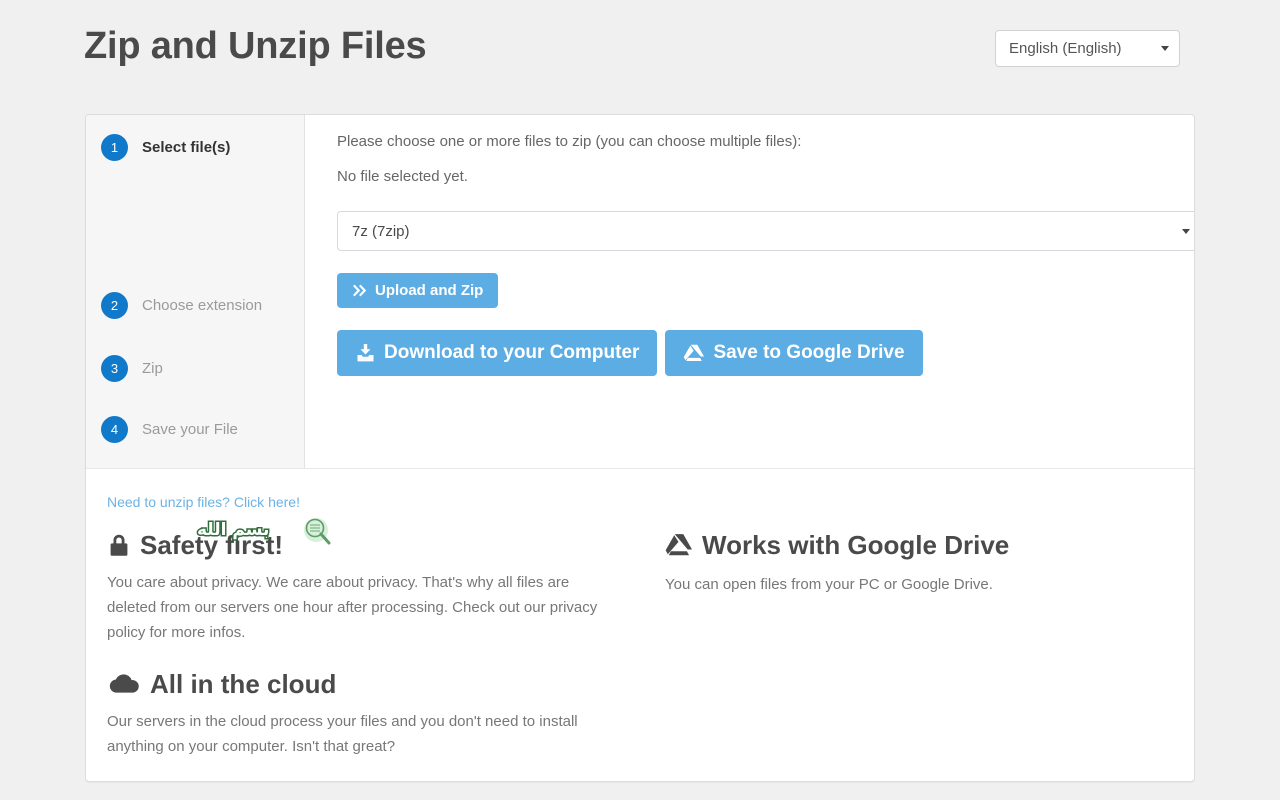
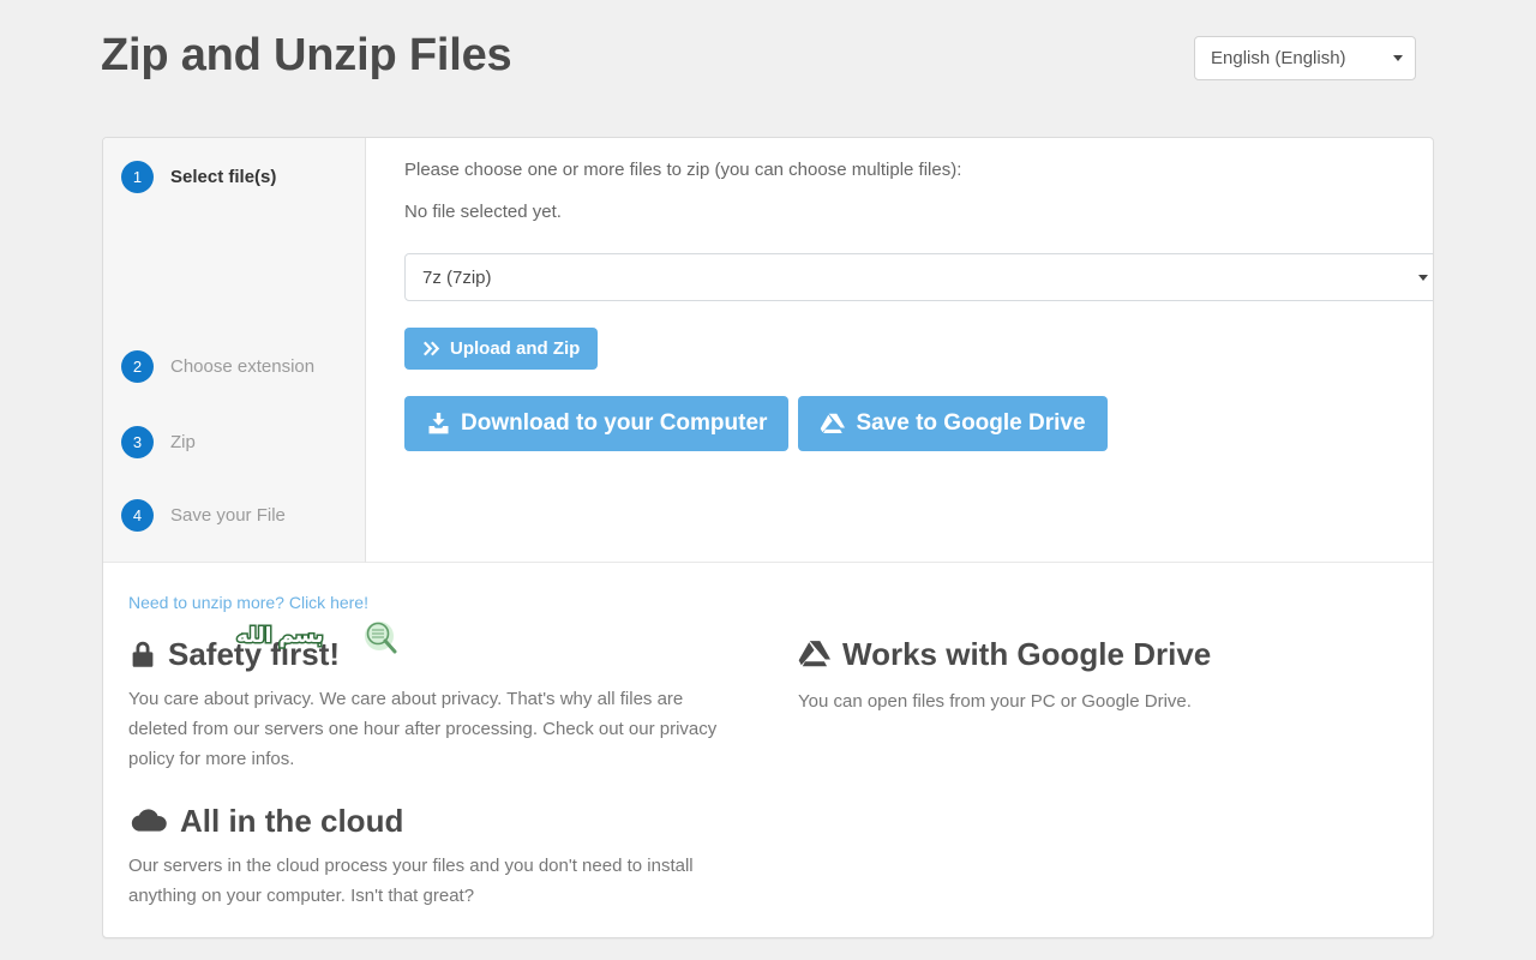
  Zip and Unzip Files
  English (English)
  1
  Select file(s)
  2
  Choose extension
  3
  Zip
  4
  Save your File
  Please choose one or more files to zip (you can choose multiple files):
  No file selected yet.
  7z (7zip)
  Upload and Zip
  Download to your Computer
  Save to Google Drive
- Need to unzip files? Click here!
+ Need to unzip more? Click here!
  Safety first!
  You care about privacy. We care about privacy. That's why all files are deleted from our servers one hour after processing. Check out our privacy policy for more infos.
  All in the cloud
  Our servers in the cloud process your files and you don't need to install anything on your computer. Isn't that great?
  بسم الله
  Works with Google Drive
  You can open files from your PC or Google Drive.
